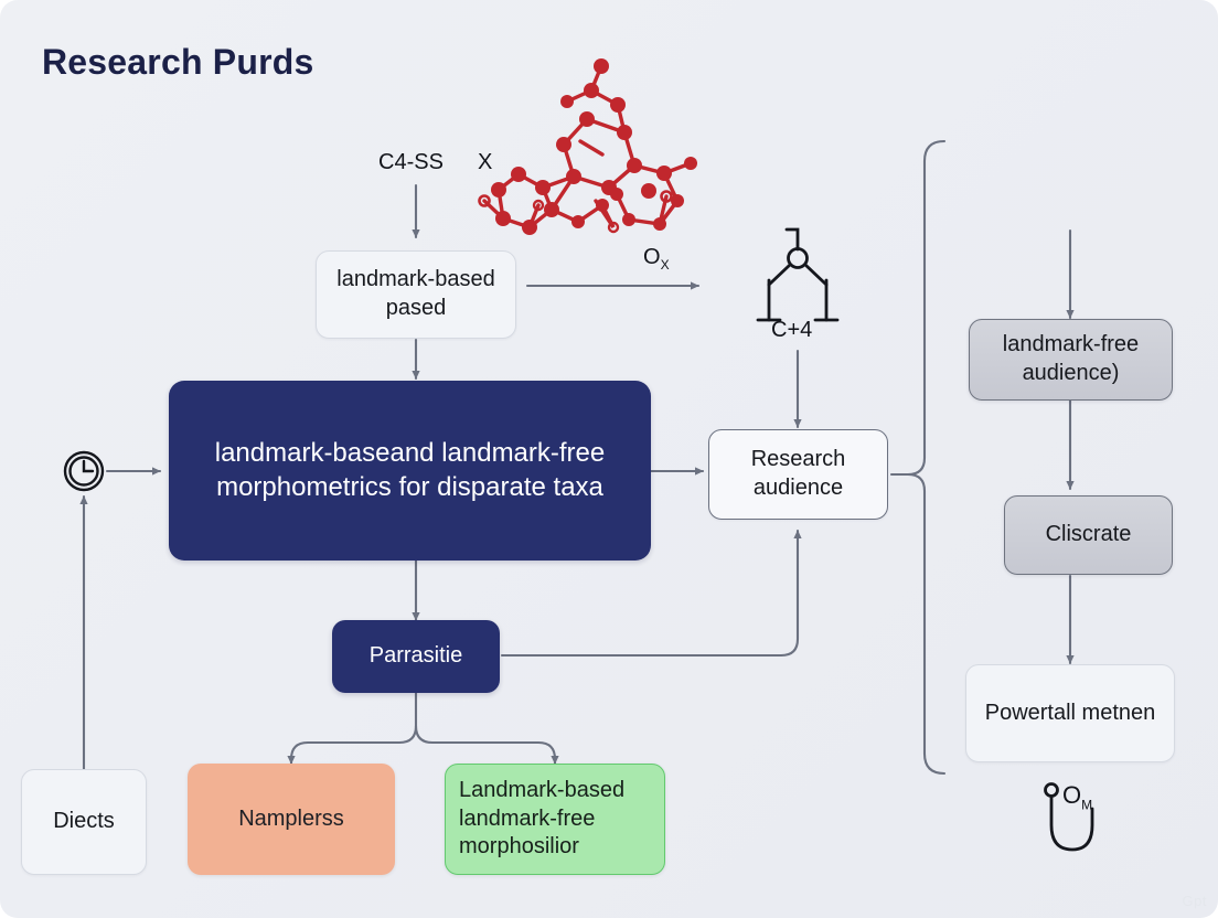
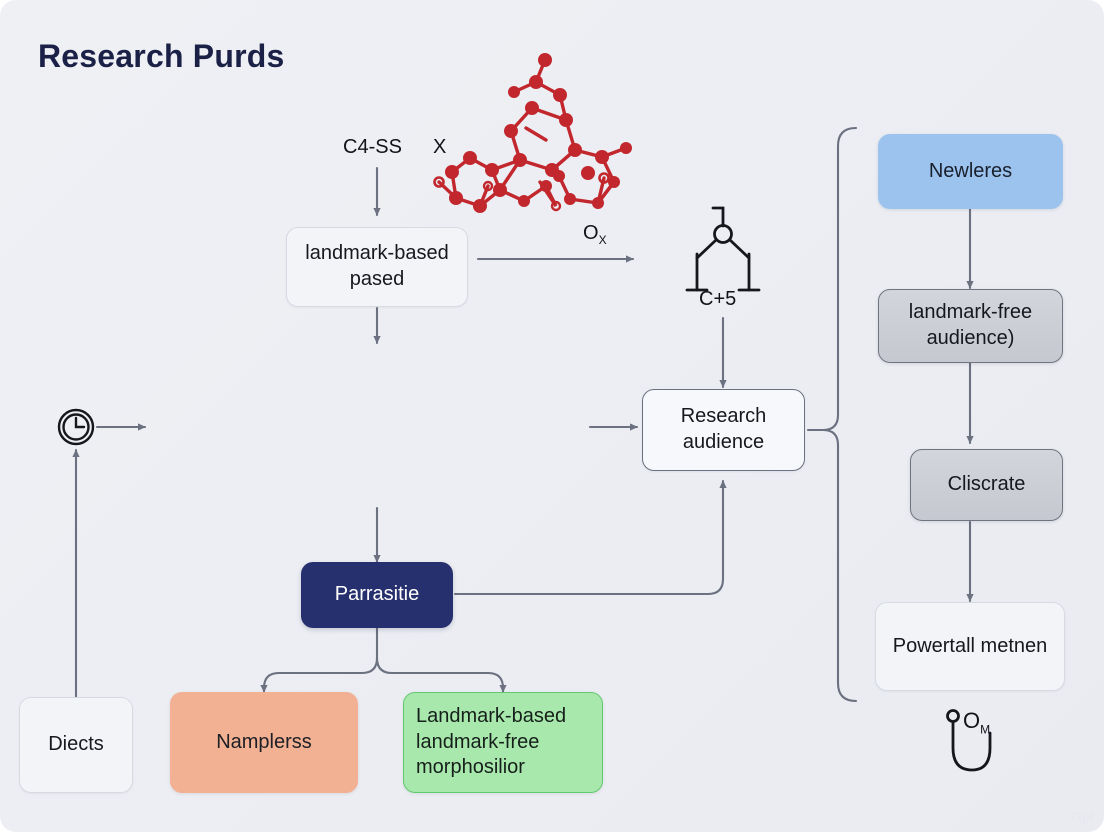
  Research Purds
  C4-SS
  X
  OX
- C+4
+ C+5
  OM
  landmark-based
  pased
- landmark-baseand landmark-free
- morphometrics for disparate taxa
  Research
  audience
  Parrasitie
  Diects
  Namplerss
  Landmark-based
  landmark-free
  morphosilior
+ Newleres
  landmark-free
  audience)
  Cliscrate
  Powertall metnen
